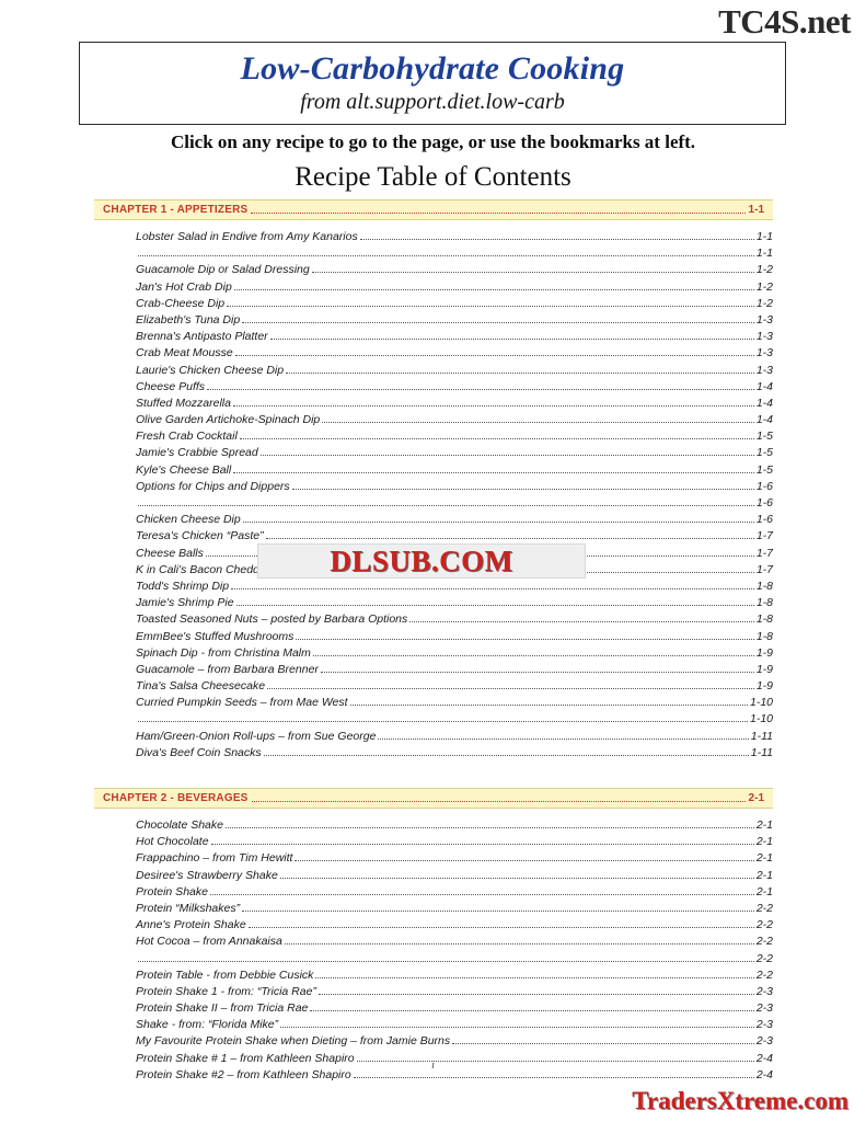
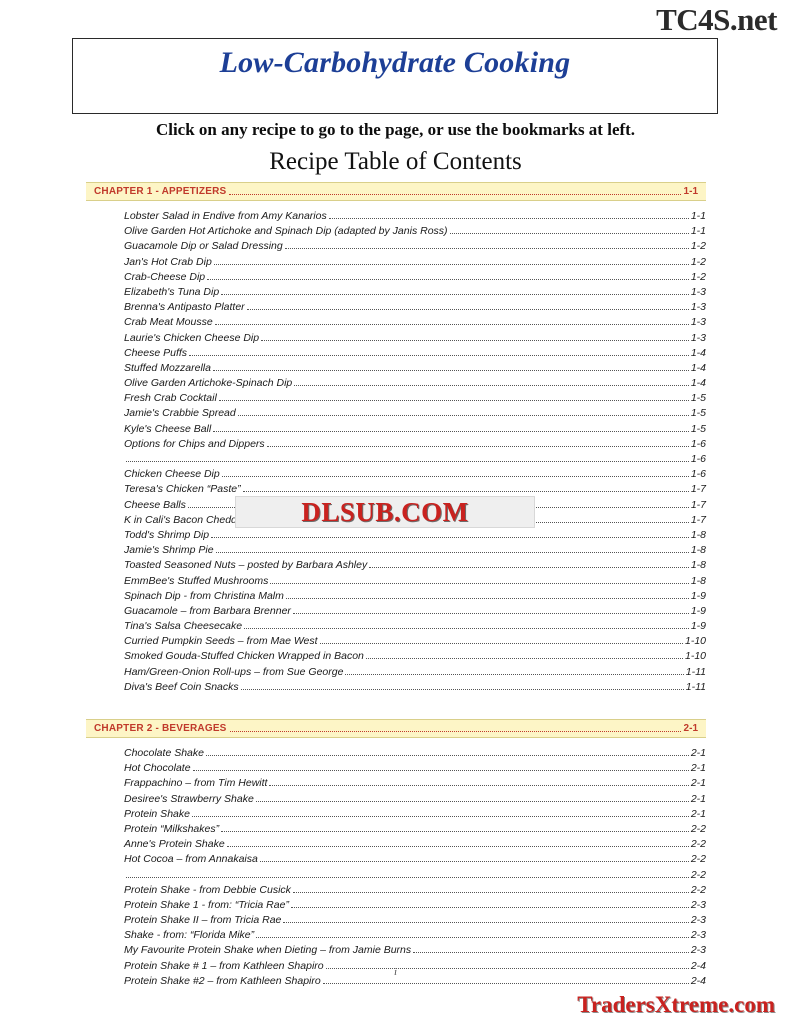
  TC4S.net
  Low-Carbohydrate Cooking
- from alt.support.diet.low-carb
  Click on any recipe to go to the page, or use the bookmarks at left.
  Recipe Table of Contents
  CHAPTER 1 - APPETIZERS
  1-1
  Lobster Salad in Endive from Amy Kanarios
  1-1
+ Olive Garden Hot Artichoke and Spinach Dip (adapted by Janis Ross)
  1-1
  Guacamole Dip or Salad Dressing
  1-2
  Jan's Hot Crab Dip
  1-2
  Crab-Cheese Dip
  1-2
  Elizabeth's Tuna Dip
  1-3
  Brenna's Antipasto Platter
  1-3
  Crab Meat Mousse
  1-3
  Laurie's Chicken Cheese Dip
  1-3
  Cheese Puffs
  1-4
  Stuffed Mozzarella
  1-4
  Olive Garden Artichoke-Spinach Dip
  1-4
  Fresh Crab Cocktail
  1-5
  Jamie's Crabbie Spread
  1-5
  Kyle's Cheese Ball
  1-5
  Options for Chips and Dippers
  1-6
  1-6
  Chicken Cheese Dip
  1-6
  Teresa's Chicken “Paste”
  1-7
  Cheese Balls
  1-7
  K in Cali's Bacon Chedd
  1-7
  Todd's Shrimp Dip
  1-8
  Jamie's Shrimp Pie
  1-8
- Toasted Seasoned Nuts – posted by Barbara Options
+ Toasted Seasoned Nuts – posted by Barbara Ashley
  1-8
  EmmBee's Stuffed Mushrooms
  1-8
  Spinach Dip - from Christina Malm
  1-9
  Guacamole – from Barbara Brenner
  1-9
  Tina's Salsa Cheesecake
  1-9
  Curried Pumpkin Seeds – from Mae West
  1-10
+ Smoked Gouda-Stuffed Chicken Wrapped in Bacon
  1-10
  Ham/Green-Onion Roll-ups – from Sue George
  1-11
  Diva's Beef Coin Snacks
  1-11
  CHAPTER 2 - BEVERAGES
  2-1
  Chocolate Shake
  2-1
  Hot Chocolate
  2-1
  Frappachino – from Tim Hewitt
  2-1
  Desiree's Strawberry Shake
  2-1
  Protein Shake
  2-1
  Protein “Milkshakes”
  2-2
  Anne's Protein Shake
  2-2
  Hot Cocoa – from Annakaisa
  2-2
  2-2
- Protein Table - from Debbie Cusick
+ Protein Shake - from Debbie Cusick
  2-2
  Protein Shake 1 - from: “Tricia Rae”
  2-3
  Protein Shake II – from Tricia Rae
  2-3
  Shake - from: “Florida Mike”
  2-3
  My Favourite Protein Shake when Dieting – from Jamie Burns
  2-3
  Protein Shake # 1 – from Kathleen Shapiro
  2-4
  Protein Shake #2 – from Kathleen Shapiro
  2-4
  DLSUB.COM
  i
  TradersXtreme.com
